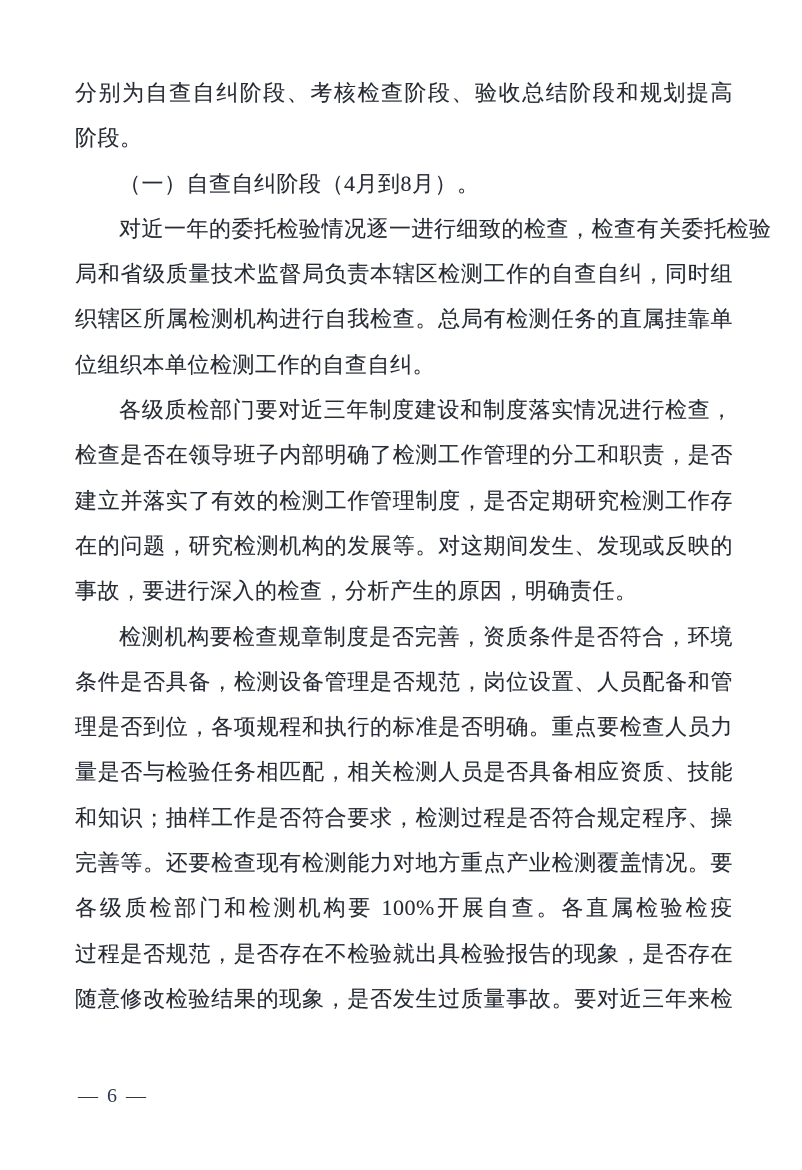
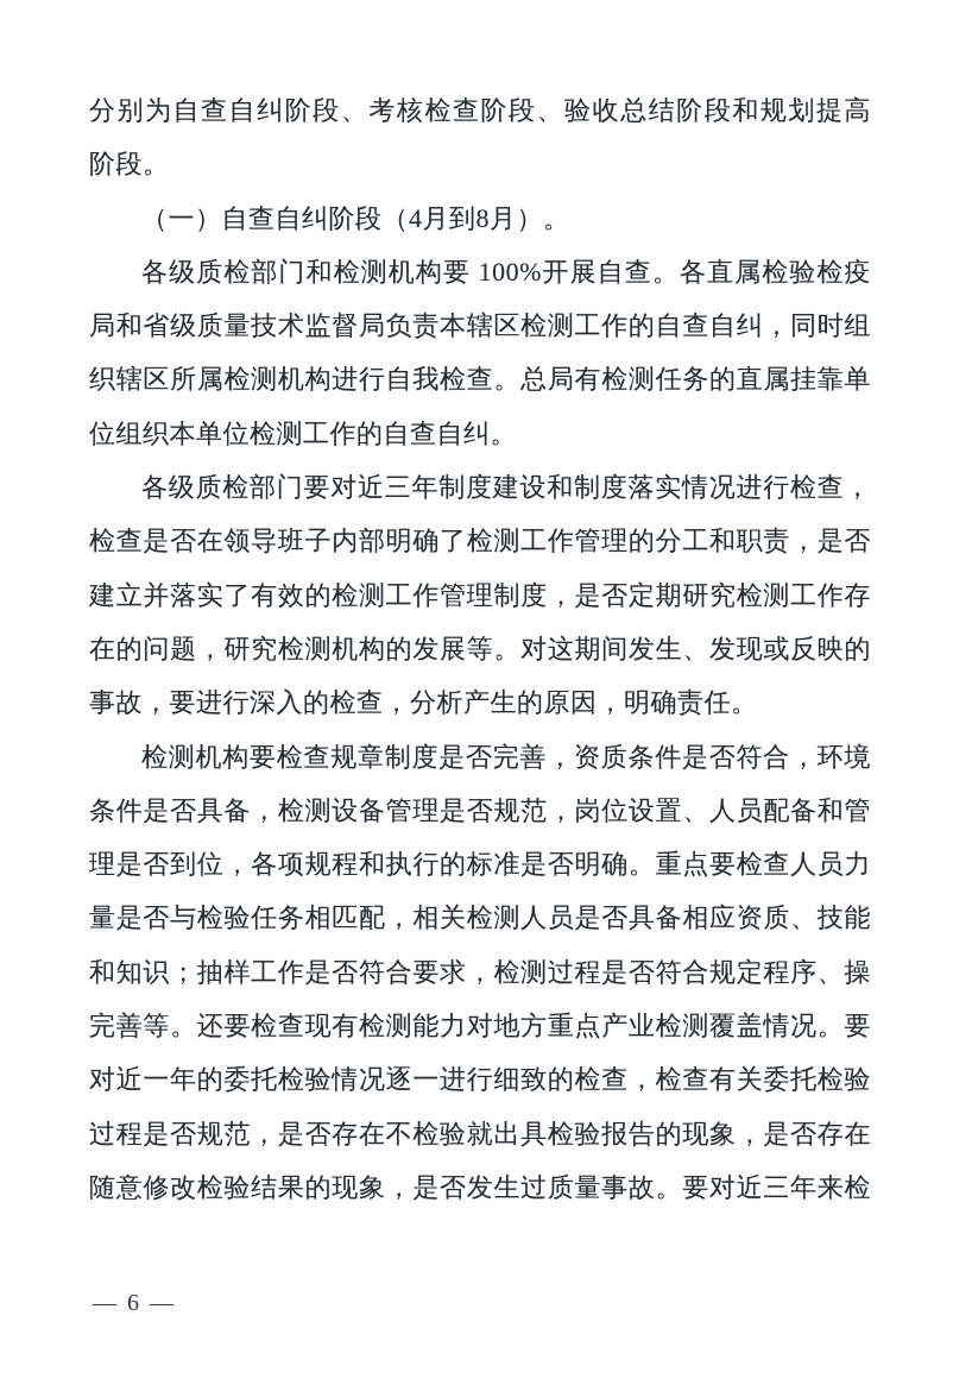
  分别为自查自纠阶段、考核检查阶段、验收总结阶段和规划提高
  阶段。
  （一）自查自纠阶段（4月到8月）。
- 对近一年的委托检验情况逐一进行细致的检查，检查有关委托检验
+ 各级质检部门和检测机构要 100%开展自查。各直属检验检疫
  局和省级质量技术监督局负责本辖区检测工作的自查自纠，同时组
  织辖区所属检测机构进行自我检查。总局有检测任务的直属挂靠单
  位组织本单位检测工作的自查自纠。
  各级质检部门要对近三年制度建设和制度落实情况进行检查，
  检查是否在领导班子内部明确了检测工作管理的分工和职责，是否
  建立并落实了有效的检测工作管理制度，是否定期研究检测工作存
  在的问题，研究检测机构的发展等。对这期间发生、发现或反映的
  事故，要进行深入的检查，分析产生的原因，明确责任。
  检测机构要检查规章制度是否完善，资质条件是否符合，环境
  条件是否具备，检测设备管理是否规范，岗位设置、人员配备和管
  理是否到位，各项规程和执行的标准是否明确。重点要检查人员力
  量是否与检验任务相匹配，相关检测人员是否具备相应资质、技能
  和知识；抽样工作是否符合要求，检测过程是否符合规定程序、操
  完善等。还要检查现有检测能力对地方重点产业检测覆盖情况。要
- 各级质检部门和检测机构要 100%开展自查。各直属检验检疫
+ 对近一年的委托检验情况逐一进行细致的检查，检查有关委托检验
  过程是否规范，是否存在不检验就出具检验报告的现象，是否存在
  随意修改检验结果的现象，是否发生过质量事故。要对近三年来检
  — 6 —
